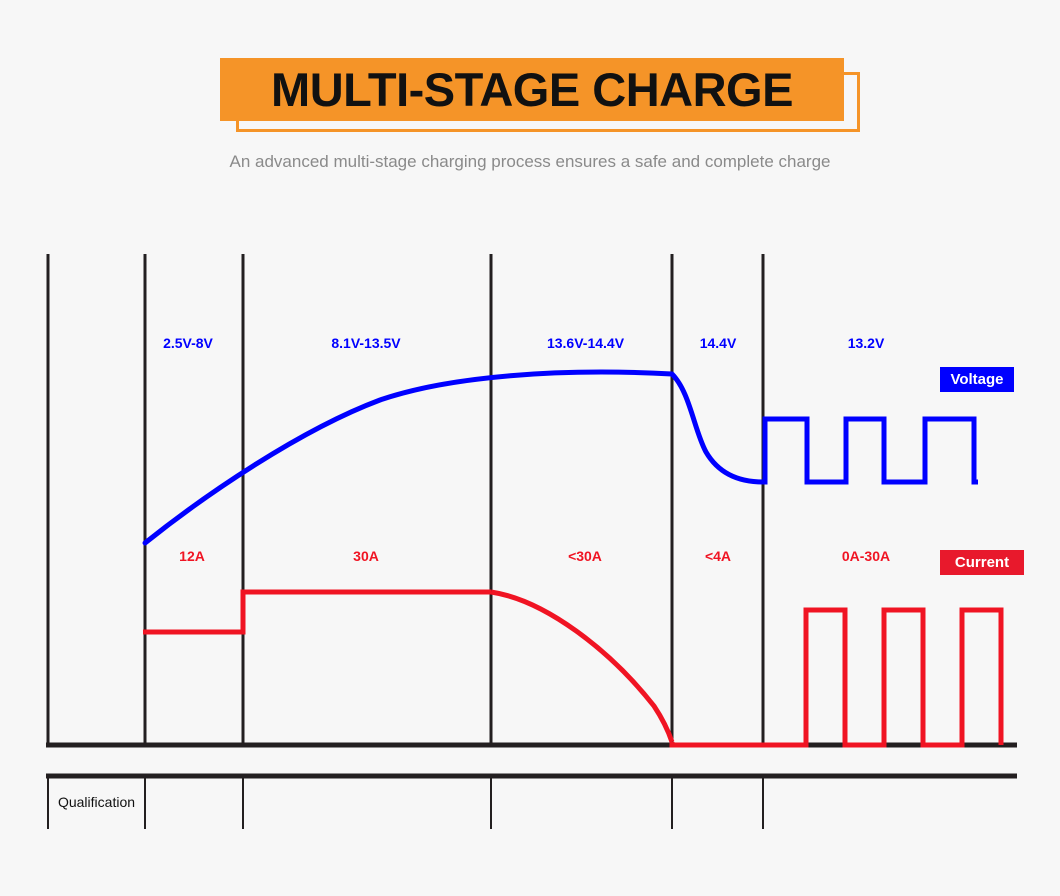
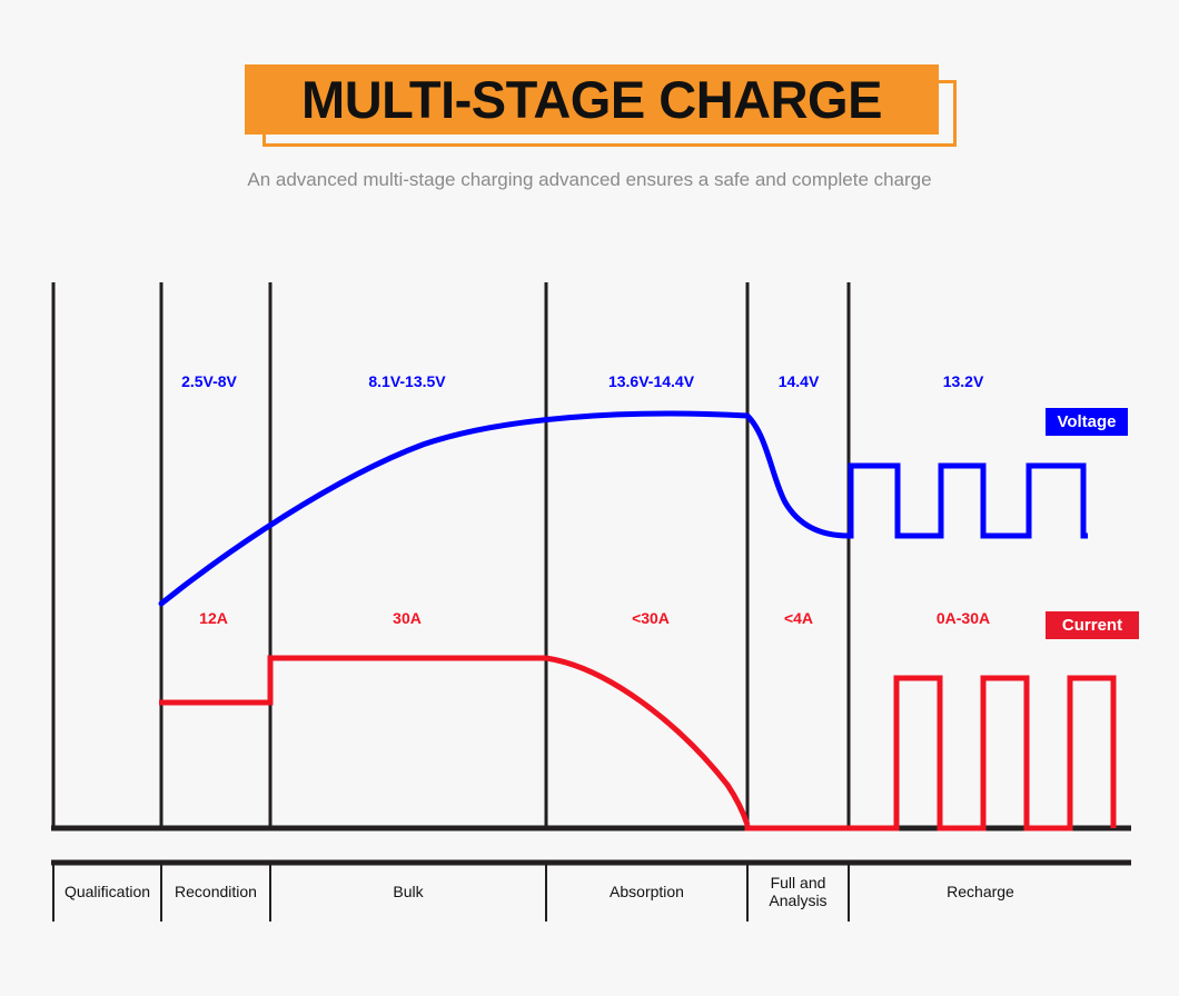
  MULTI-STAGE CHARGE
- An advanced multi-stage charging process ensures a safe and complete charge
+ An advanced multi-stage charging advanced ensures a safe and complete charge
  2.5V-8V
  8.1V-13.5V
  13.6V-14.4V
  14.4V
  13.2V
  12A
  30A
  <30A
  <4A
  0A-30A
  Voltage
  Current
  Qualification
+ Recondition
+ Bulk
+ Absorption
+ Full and
+ Analysis
+ Recharge
